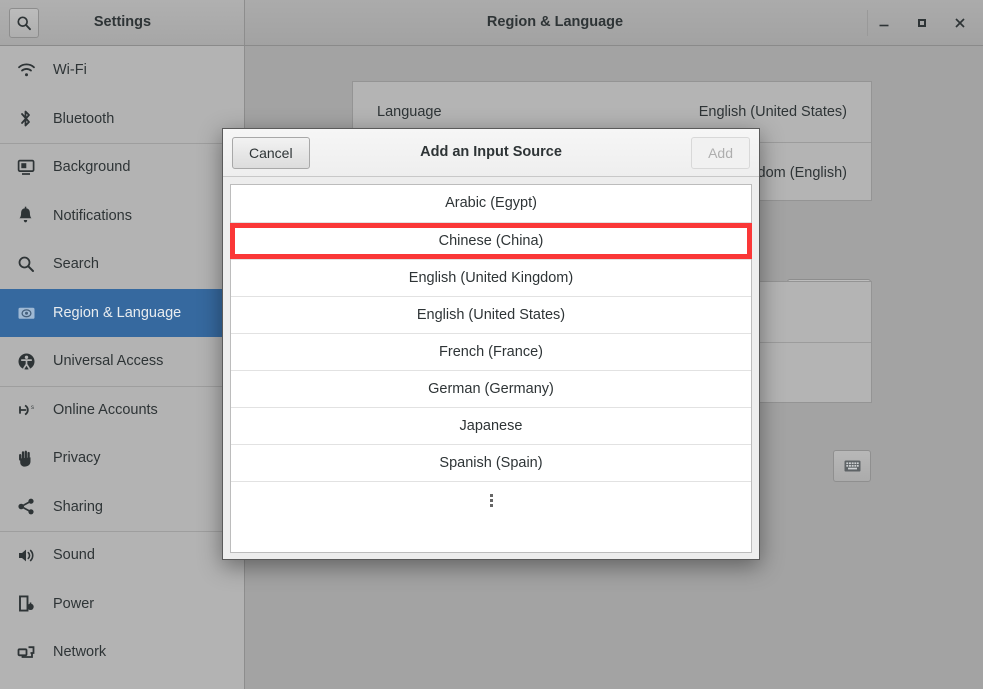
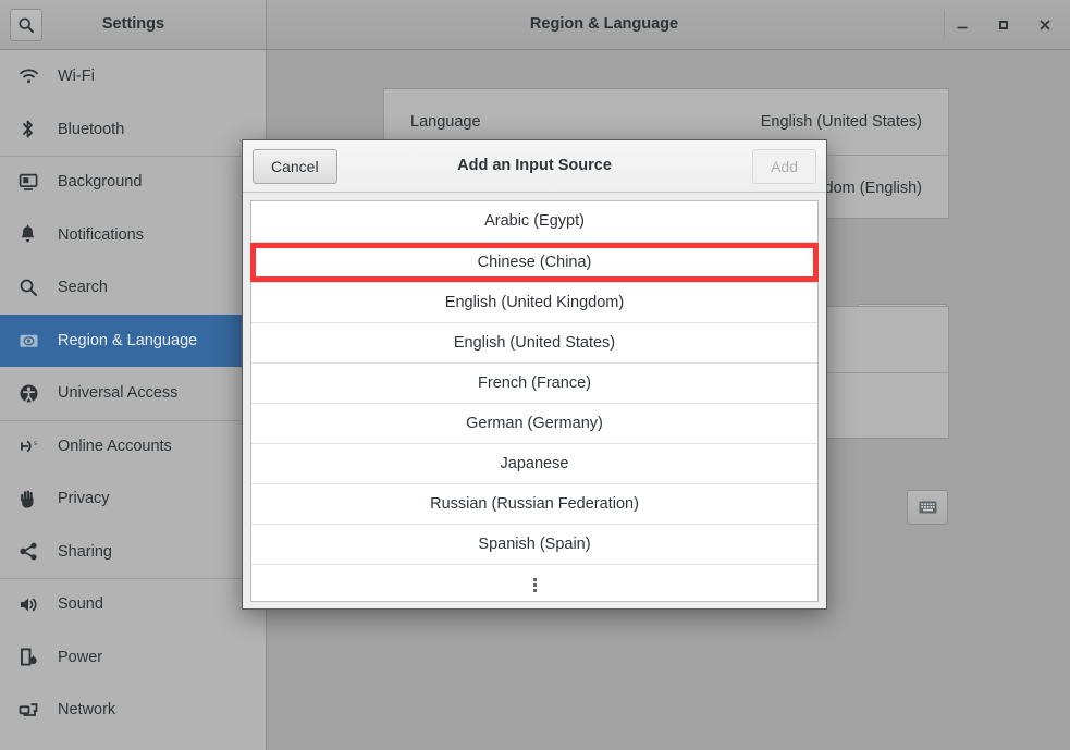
  Settings
  Region & Language
  Wi-Fi
  Bluetooth
  Background
  Notifications
  Search
  Region & Language
  Universal Access
  Online Accounts
  Privacy
  Sharing
  Sound
  Power
  Network
  Language
  English (United States)
  dom (English)
  Cancel
  Add an Input Source
  Add
  Arabic (Egypt)
  Chinese (China)
  English (United Kingdom)
  English (United States)
  French (France)
  German (Germany)
  Japanese
+ Russian (Russian Federation)
  Spanish (Spain)
